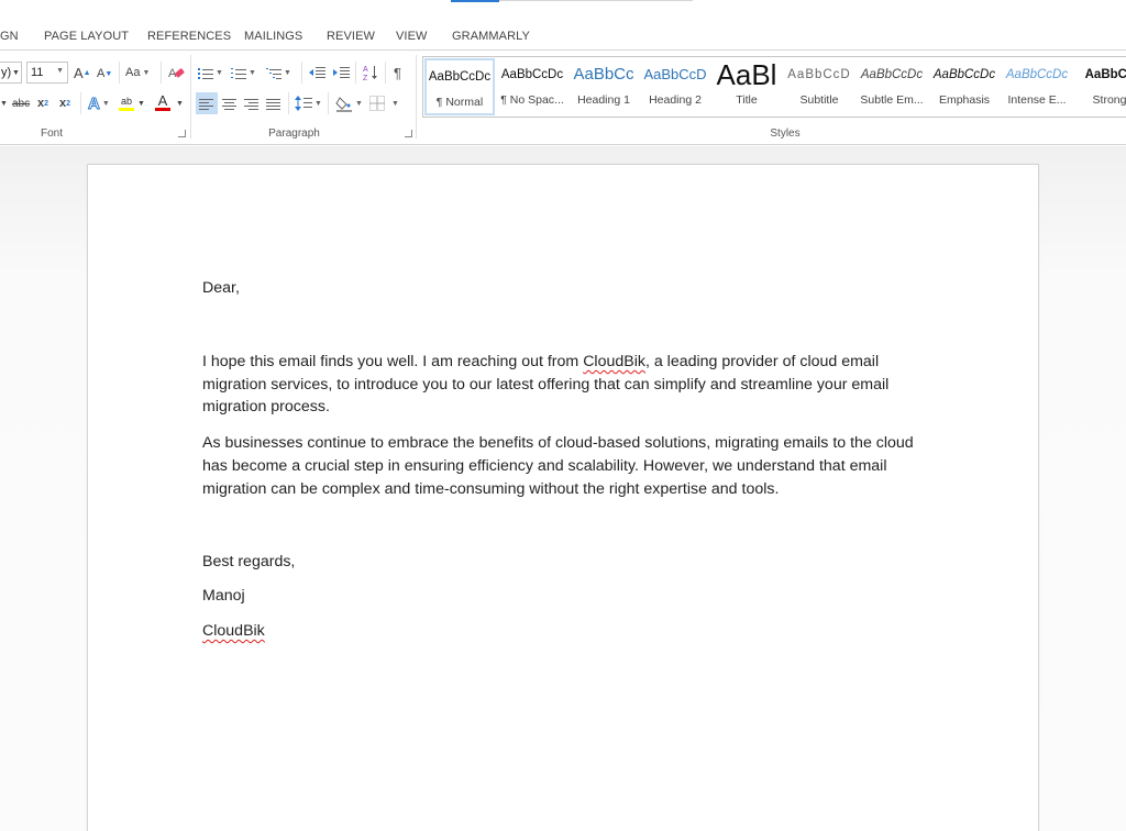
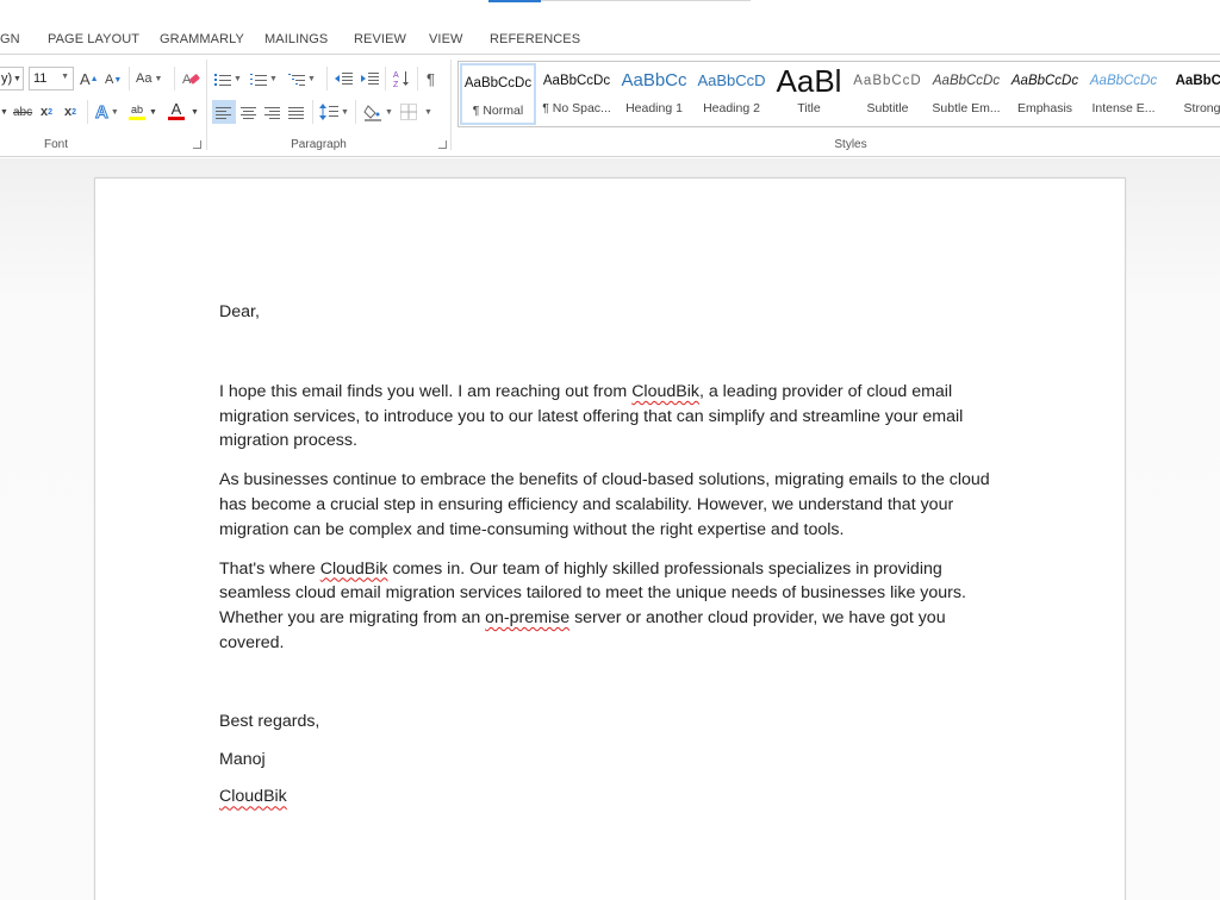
  GN
  PAGE LAYOUT
- REFERENCES
+ GRAMMARLY
  MAILINGS
  REVIEW
  VIEW
- GRAMMARLY
+ REFERENCES
  y)
  11
  A
  A
  Aa
  A
  abc
  x
  x
  A
  ab
  A
  Font
  ¶
  Paragraph
  AaBbCcDc
  ¶ Normal
  AaBbCcDc
  ¶ No Spac...
  AaBbCc
  Heading 1
  AaBbCcD
  Heading 2
  AaBl
  Title
  AaBbCcD
  Subtitle
  AaBbCcDc
  Subtle Em...
  AaBbCcDc
  Emphasis
  AaBbCcDc
  Intense E...
  AaBbC
  Strong
  Styles
  Dear,
  I hope this email finds you well. I am reaching out from CloudBik, a leading provider of cloud email migration services, to introduce you to our latest offering that can simplify and streamline your email migration process.
- As businesses continue to embrace the benefits of cloud-based solutions, migrating emails to the cloud has become a crucial step in ensuring efficiency and scalability. However, we understand that email migration can be complex and time-consuming without the right expertise and tools.
+ As businesses continue to embrace the benefits of cloud-based solutions, migrating emails to the cloud has become a crucial step in ensuring efficiency and scalability. However, we understand that your migration can be complex and time-consuming without the right expertise and tools.
+ That's where CloudBik comes in. Our team of highly skilled professionals specializes in providing seamless cloud email migration services tailored to meet the unique needs of businesses like yours. Whether you are migrating from an on-premise server or another cloud provider, we have got you covered.
  Best regards,
  Manoj
  CloudBik
